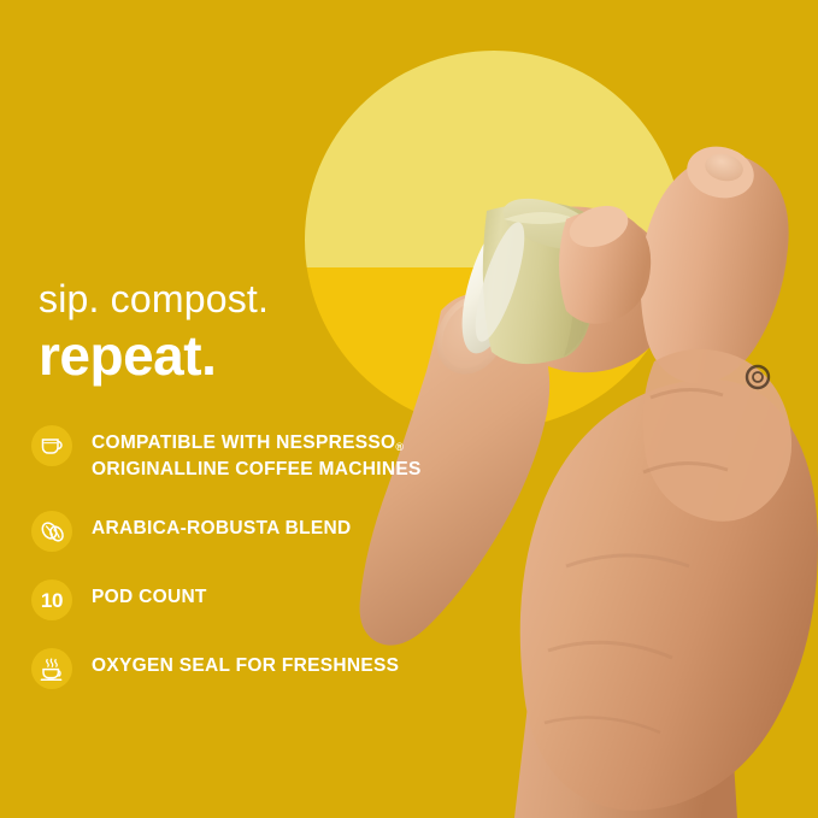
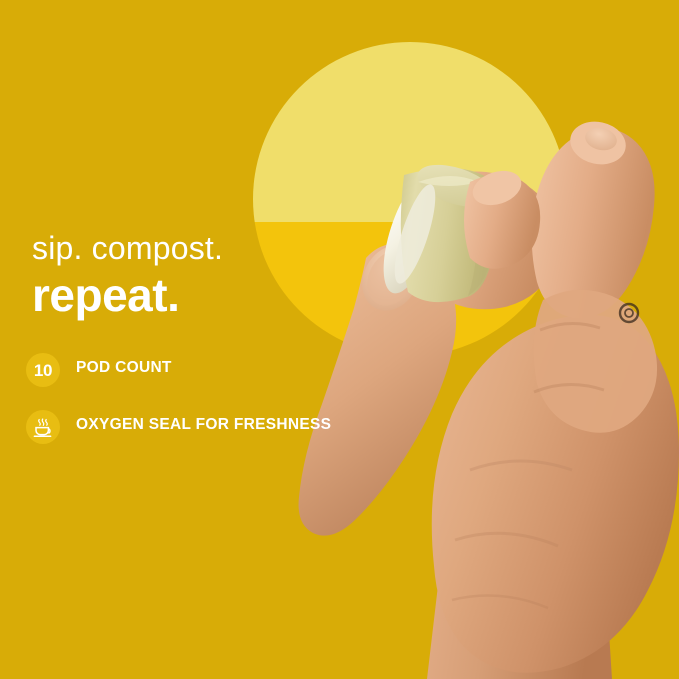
  sip. compost.
  repeat.
- COMPATIBLE WITH NESPRESSO® ORIGINALLINE COFFEE MACHINES
- ARABICA-ROBUSTA BLEND
  10
  POD COUNT
  OXYGEN SEAL FOR FRESHNESS
